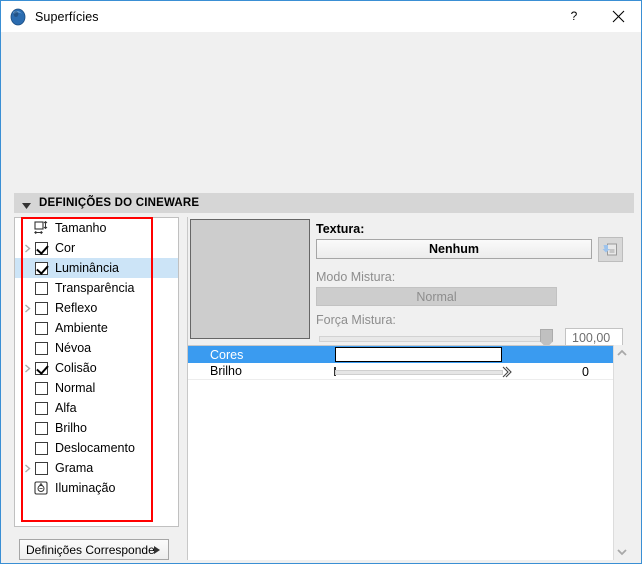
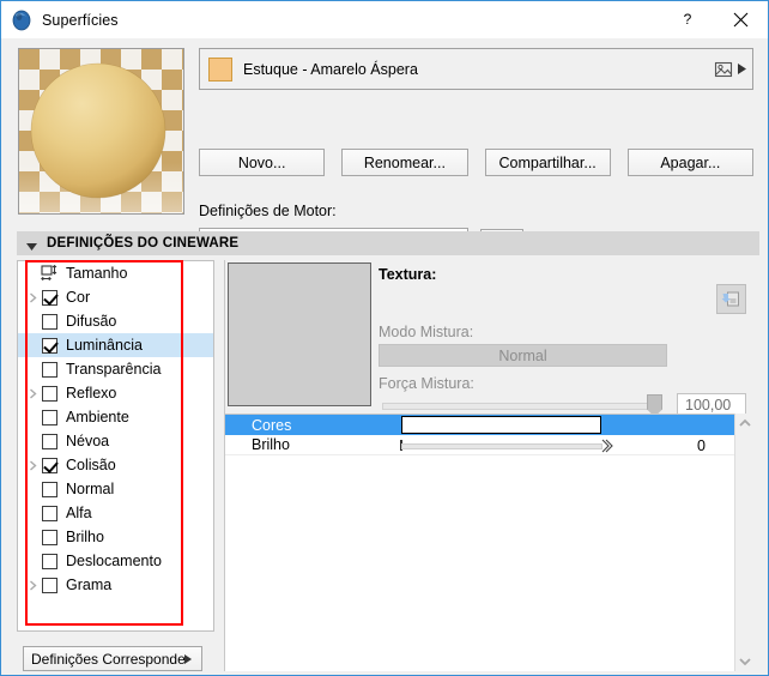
  Superfícies
  ?
+ Estuque - Amarelo Áspera
+ Novo...
+ Renomear...
+ Compartilhar...
+ Apagar...
+ Definições de Motor:
  DEFINIÇÕES DO CINEWARE
  Tamanho
  Cor
+ Difusão
  Luminância
  Transparência
  Reflexo
  Ambiente
  Névoa
  Colisão
  Normal
  Alfa
  Brilho
  Deslocamento
  Grama
- Iluminação
  Definições Corresponde
  Textura:
- Nenhum
  Modo Mistura:
  Normal
  Força Mistura:
  100,00
  Cores
  Brilho
  0
